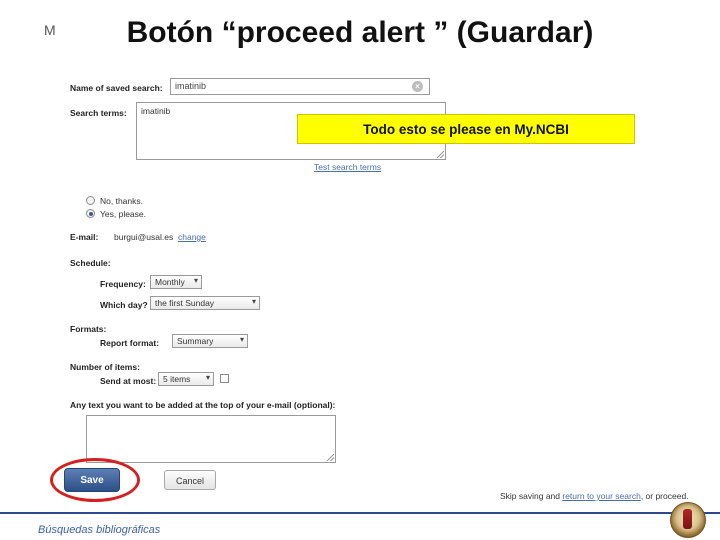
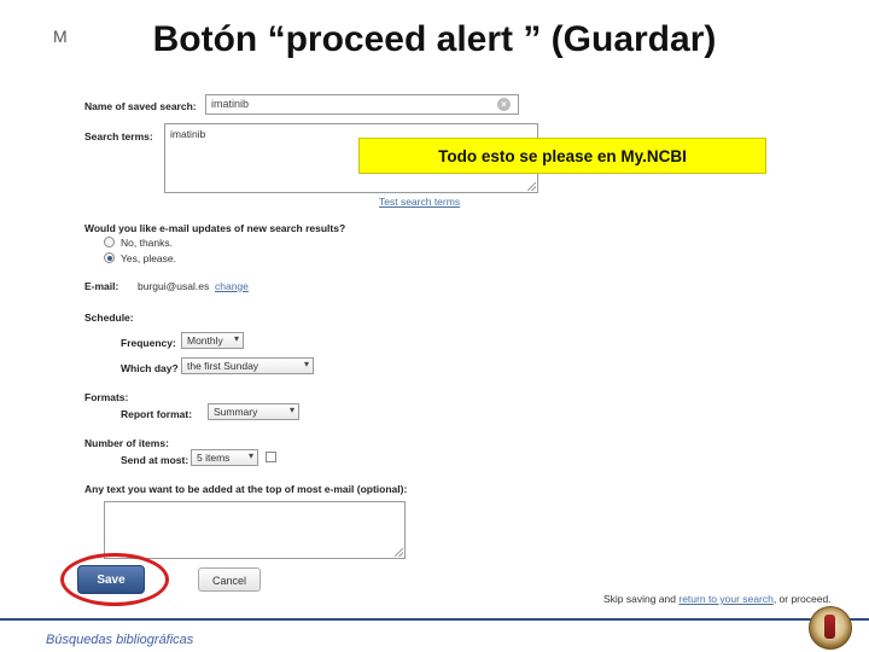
  M
  Botón “proceed alert ” (Guardar)
  Name of saved search:
  imatinib
  ×
  Search terms:
  imatinib
  Test search terms
+ Would you like e-mail updates of new search results?
  No, thanks.
  Yes, please.
  E-mail:
  burgui@usal.es
  change
  Schedule:
  Frequency:
  Monthly
  Which day?
  the first Sunday
  Formats:
  Report format:
  Summary
  Number of items:
  Send at most:
  5 items
- Any text you want to be added at the top of your e-mail (optional):
+ Any text you want to be added at the top of most e-mail (optional):
  Skip saving and return to your search, or proceed.
  Save
  Cancel
  Todo esto se please en My.NCBI
  Búsquedas bibliográficas
